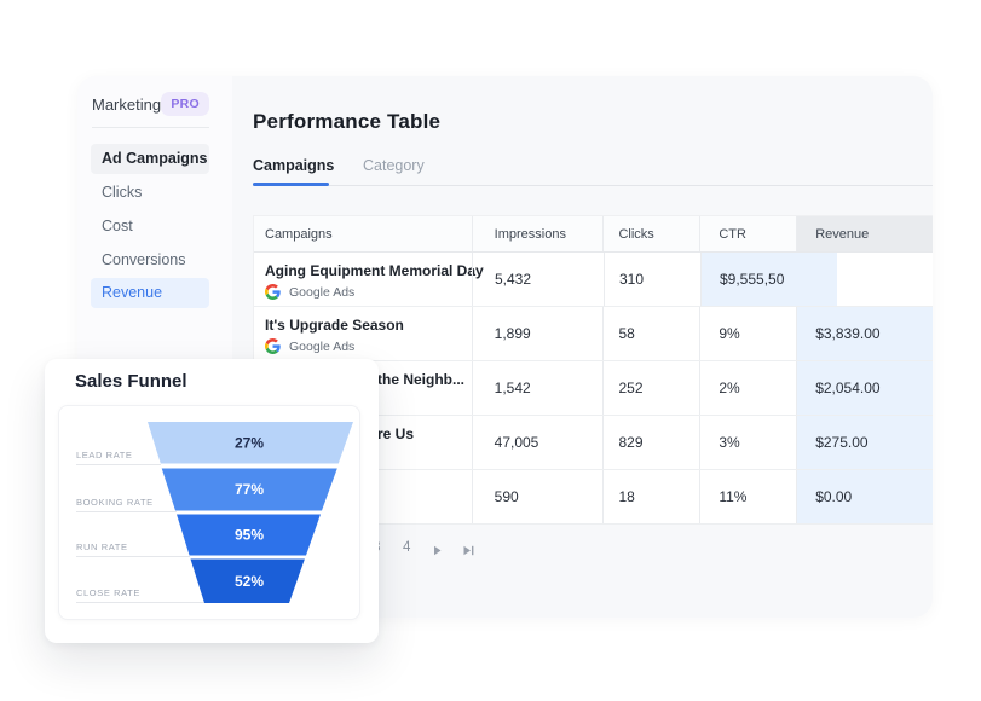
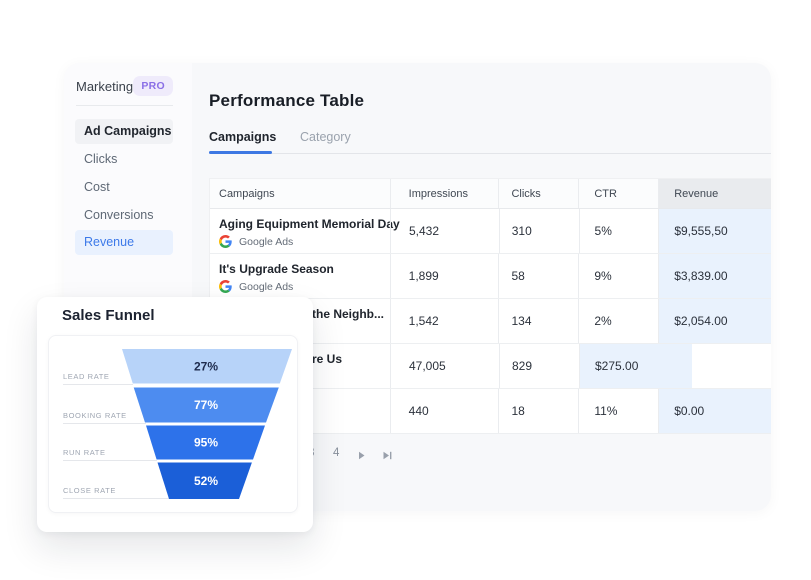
  Marketing
  PRO
  Ad Campaigns
  Clicks
  Cost
  Conversions
  Revenue
  Performance Table
  Campaigns
  Category
  Campaigns
  Impressions
  Clicks
  CTR
  Revenue
  Aging Equipment Memorial Day
  Google Ads
  5,432
  310
+ 5%
  $9,555,50
  It's Upgrade Season
  Google Ads
  1,899
  58
  9%
  $3,839.00
  the Neighb...
  1,542
- 252
+ 134
  2%
  $2,054.00
  re Us
  47,005
  829
- 3%
  $275.00
- 590
+ 440
  18
  11%
  $0.00
  4
  Sales Funnel
  LEAD RATE
  BOOKING RATE
  RUN RATE
  CLOSE RATE
  27%
  77%
  95%
  52%
